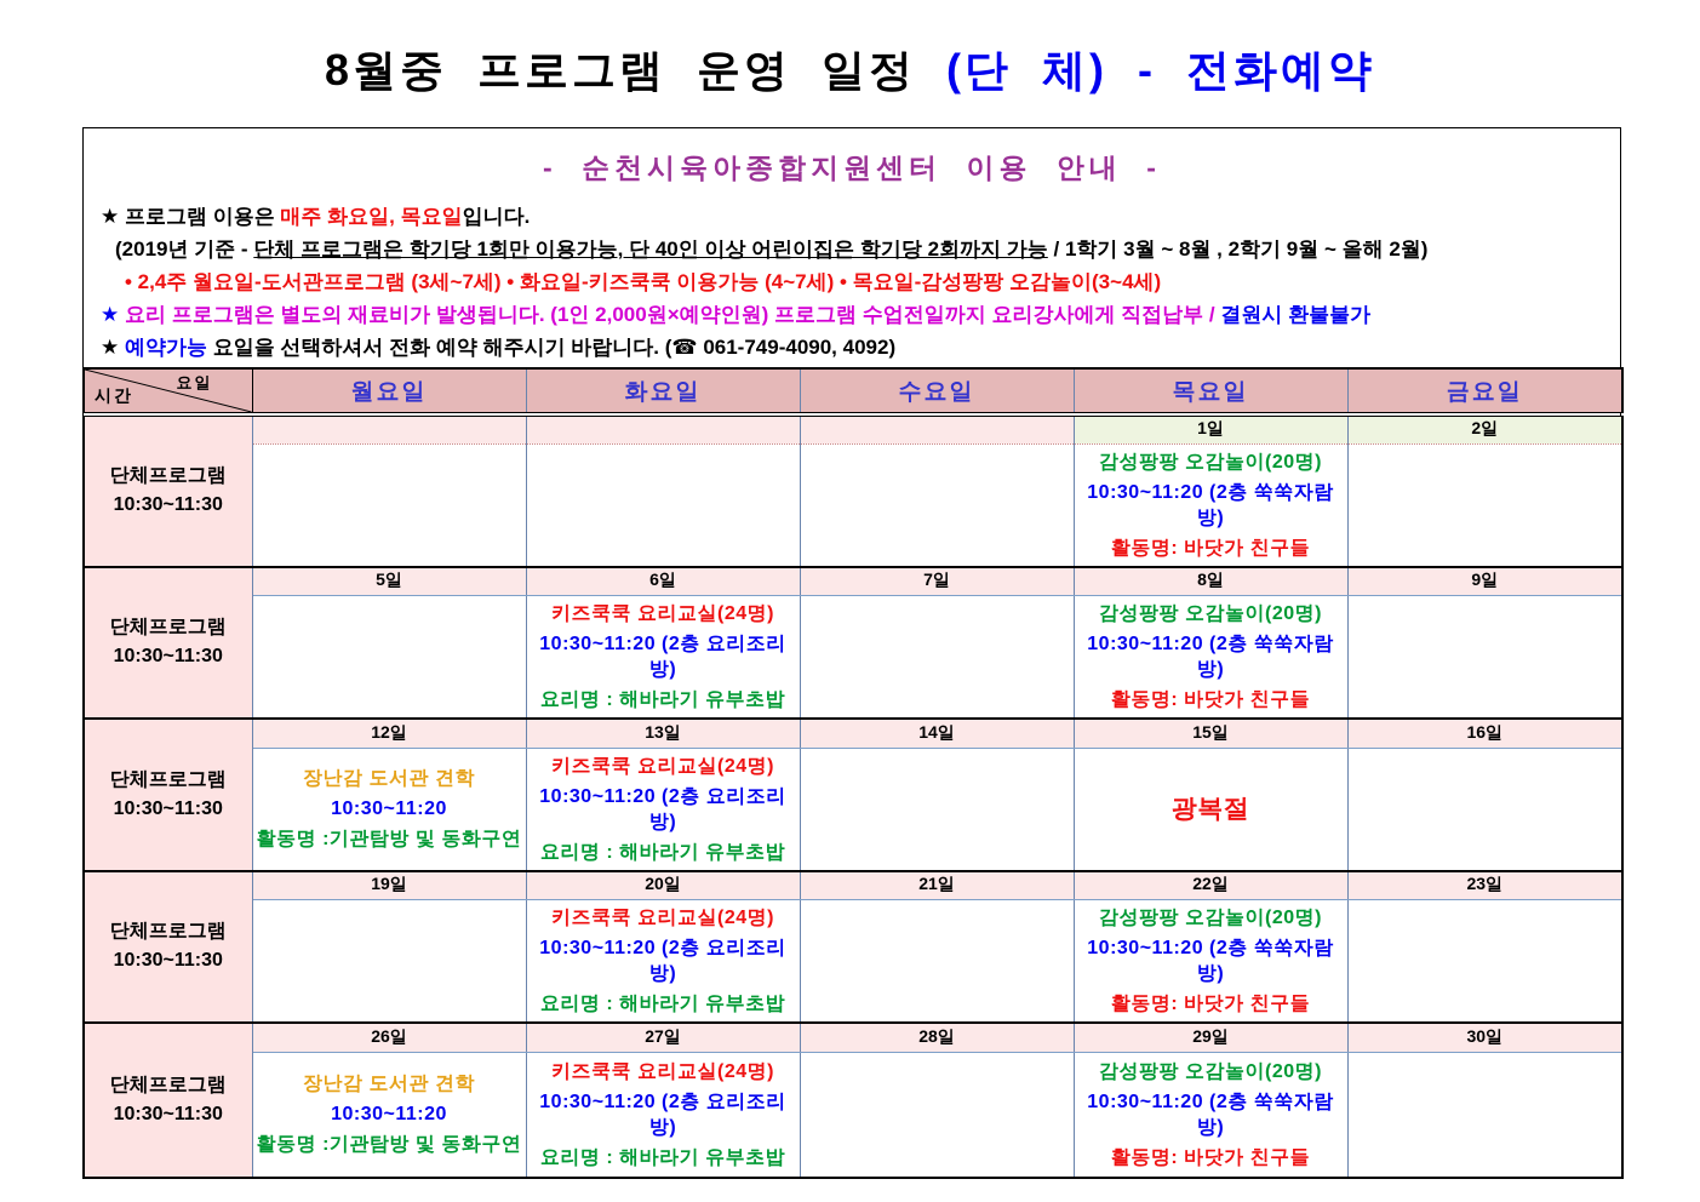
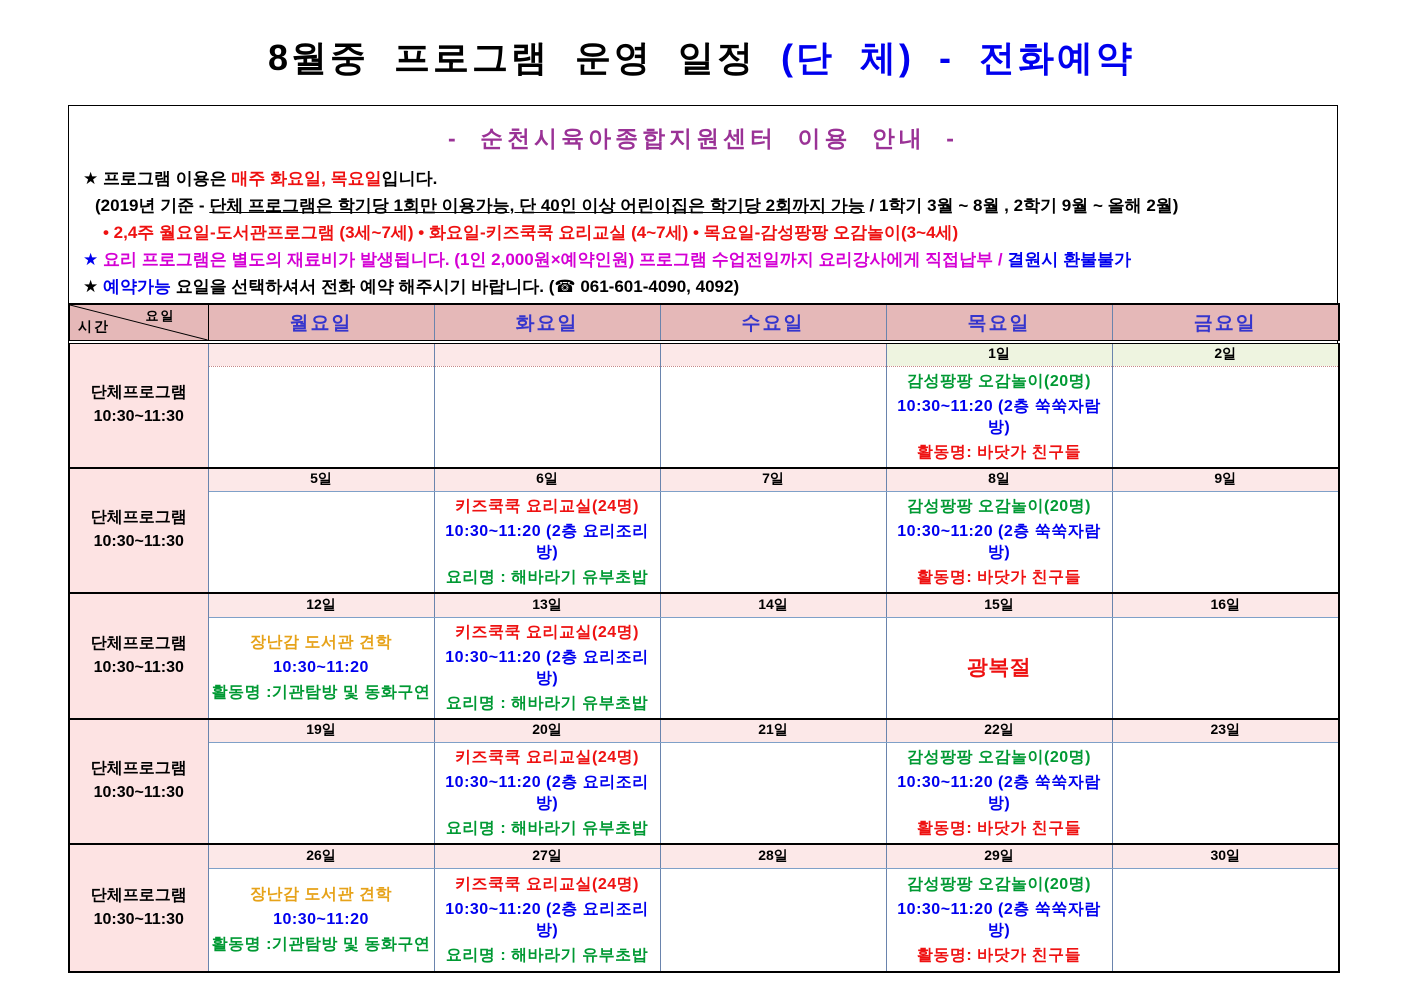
  8월중 프로그램 운영 일정 (단 체) - 전화예약
  - 순천시육아종합지원센터 이용 안내 -
  ★ 프로그램 이용은 매주 화요일, 목요일입니다.
  (2019년 기준 - 단체 프로그램은 학기당 1회만 이용가능, 단 40인 이상 어린이집은 학기당 2회까지 가능 / 1학기 3월 ~ 8월 , 2학기 9월 ~ 올해 2월)
- • 2,4주 월요일-도서관프로그램 (3세~7세) • 화요일-키즈쿡쿡 이용가능 (4~7세) • 목요일-감성팡팡 오감놀이(3~4세)
+ • 2,4주 월요일-도서관프로그램 (3세~7세) • 화요일-키즈쿡쿡 요리교실 (4~7세) • 목요일-감성팡팡 오감놀이(3~4세)
  ★ 요리 프로그램은 별도의 재료비가 발생됩니다. (1인 2,000원×예약인원) 프로그램 수업전일까지 요리강사에게 직접납부 / 결원시 환불불가
- ★ 예약가능 요일을 선택하셔서 전화 예약 해주시기 바랍니다. (☎ 061-749-4090, 4092)
+ ★ 예약가능 요일을 선택하셔서 전화 예약 해주시기 바랍니다. (☎ 061-601-4090, 4092)
  요일 시간	월요일	화요일	수요일	목요일	금요일
  단체프로그램 10:30~11:30				1일	2일
  			감성팡팡 오감놀이(20명) 10:30~11:20 (2층 쑥쑥자람방) 활동명: 바닷가 친구들
  단체프로그램 10:30~11:30	5일	6일	7일	8일	9일
  	키즈쿡쿡 요리교실(24명) 10:30~11:20 (2층 요리조리방) 요리명 : 해바라기 유부초밥		감성팡팡 오감놀이(20명) 10:30~11:20 (2층 쑥쑥자람방) 활동명: 바닷가 친구들
  단체프로그램 10:30~11:30	12일	13일	14일	15일	16일
  장난감 도서관 견학 10:30~11:20 활동명 :기관탐방 및 동화구연	키즈쿡쿡 요리교실(24명) 10:30~11:20 (2층 요리조리방) 요리명 : 해바라기 유부초밥		광복절
  단체프로그램 10:30~11:30	19일	20일	21일	22일	23일
  	키즈쿡쿡 요리교실(24명) 10:30~11:20 (2층 요리조리방) 요리명 : 해바라기 유부초밥		감성팡팡 오감놀이(20명) 10:30~11:20 (2층 쑥쑥자람방) 활동명: 바닷가 친구들
  단체프로그램 10:30~11:30	26일	27일	28일	29일	30일
  장난감 도서관 견학 10:30~11:20 활동명 :기관탐방 및 동화구연	키즈쿡쿡 요리교실(24명) 10:30~11:20 (2층 요리조리방) 요리명 : 해바라기 유부초밥		감성팡팡 오감놀이(20명) 10:30~11:20 (2층 쑥쑥자람방) 활동명: 바닷가 친구들
